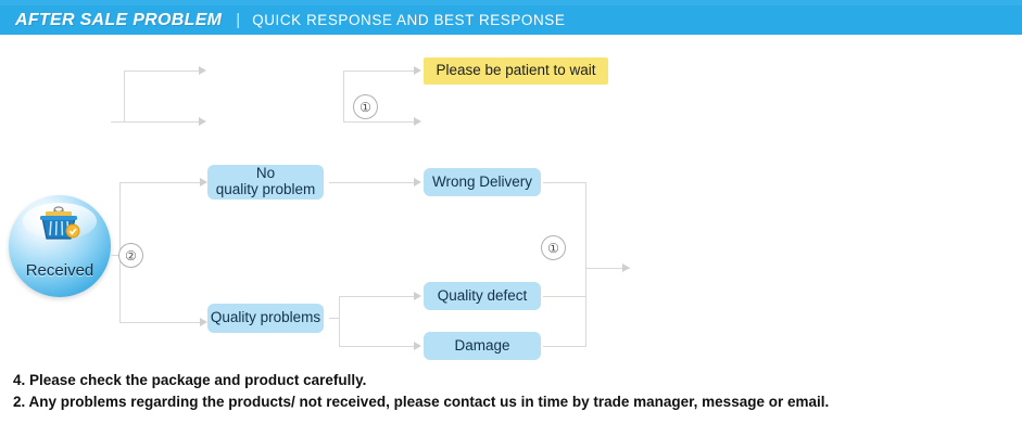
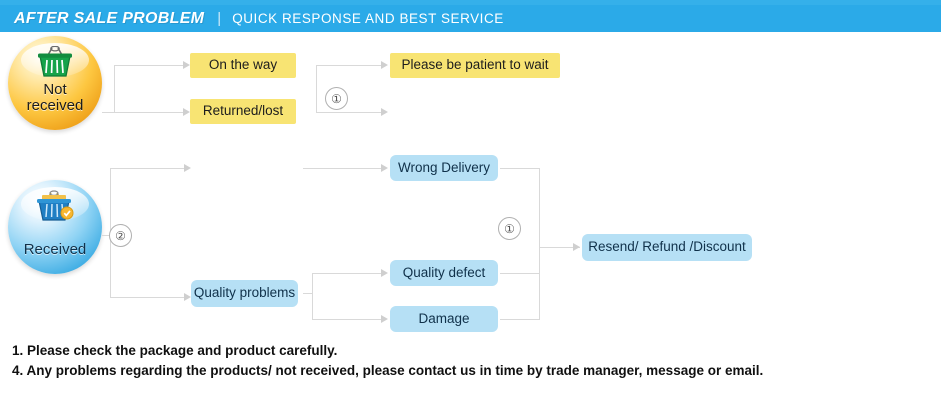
  AFTER SALE PROBLEM
  |
- QUICK RESPONSE AND BEST RESPONSE
+ QUICK RESPONSE AND BEST SERVICE
+ Not
+ received
+ On the way
+ Returned/lost
  ①
  Please be patient to wait
  Received
  ②
- No
- quality problem
  Quality problems
  Wrong Delivery
  Quality defect
  Damage
  ①
+ Resend/ Refund /Discount
- 4. Please check the package and product carefully.
+ 1. Please check the package and product carefully.
- 2. Any problems regarding the products/ not received, please contact us in time by trade manager, message or email.
+ 4. Any problems regarding the products/ not received, please contact us in time by trade manager, message or email.
